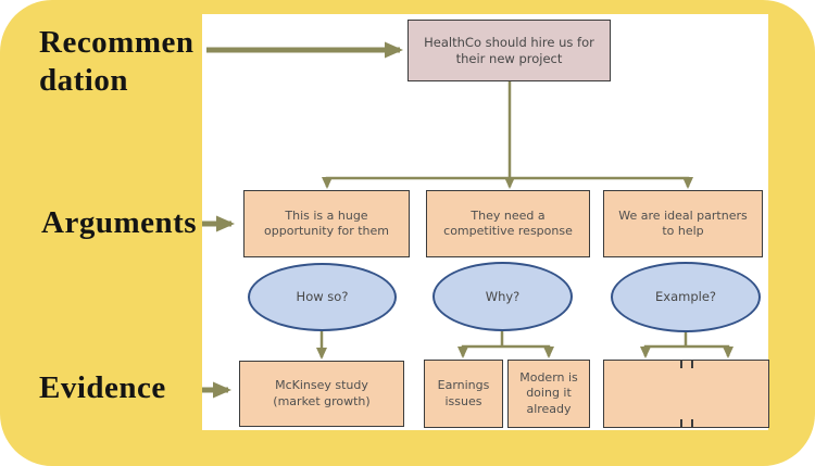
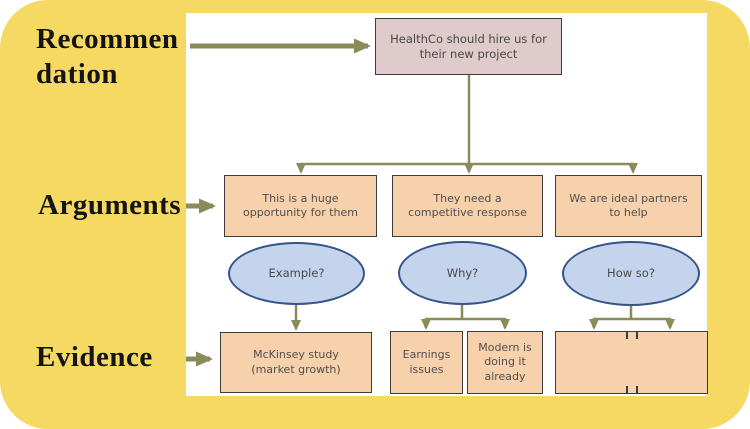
  Recommen
  dation
  Arguments
  Evidence
  HealthCo should hire us for
  their new project
  This is a huge
  opportunity for them
  They need a
  competitive response
  We are ideal partners
  to help
- How so?
+ Example?
  Why?
- Example?
+ How so?
  McKinsey study
  (market growth)
  Earnings
  issues
  Modern is
  doing it
  already
